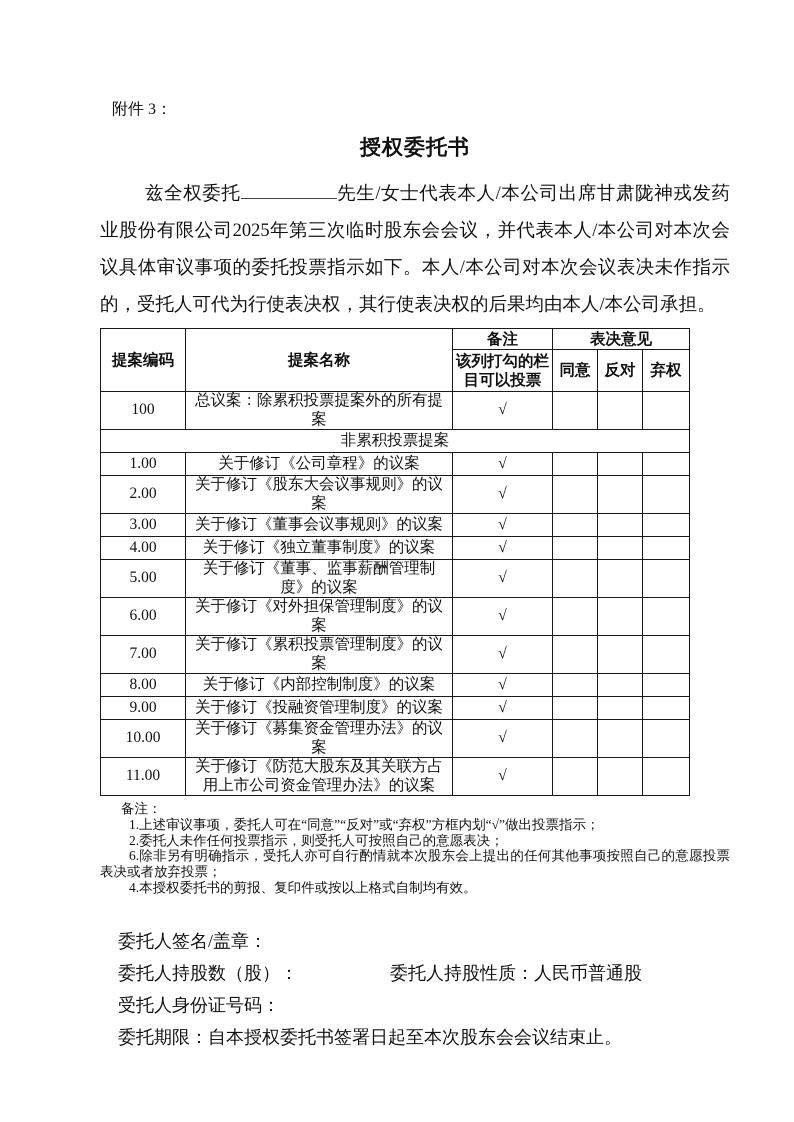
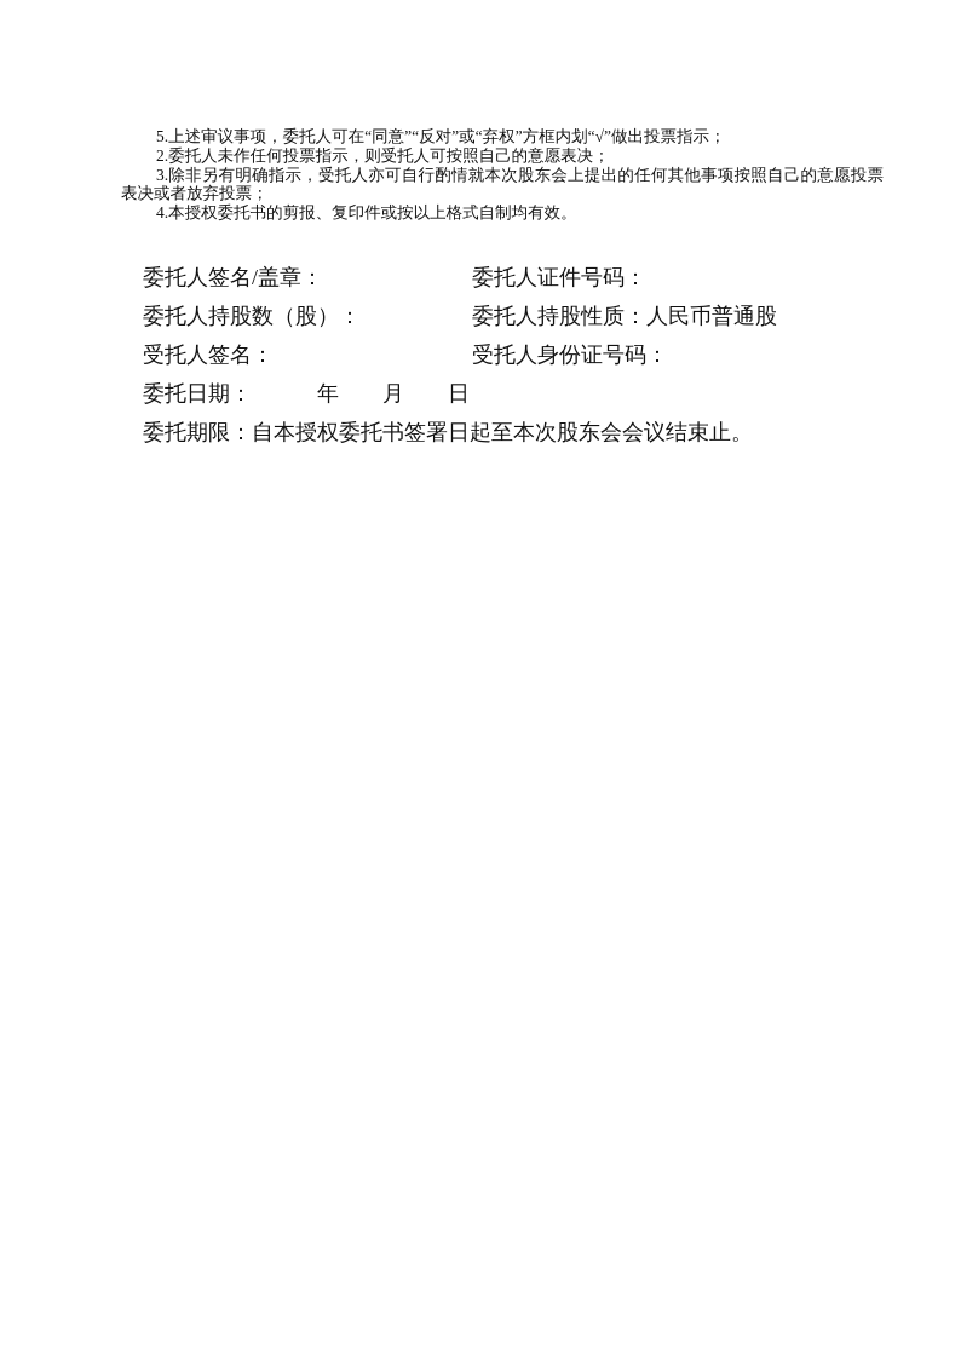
- 附件 3：
- 授权委托书
- 兹全权委托 先生/女士代表本人/本公司出席甘肃陇神戎发药业股份有限公司2025年第三次临时股东会会议，并代表本人/本公司对本次会议具体审议事项的委托投票指示如下。本人/本公司对本次会议表决未作指示的，受托人可代为行使表决权，其行使表决权的后果均由本人/本公司承担。
- 提案编码	提案名称	备注	表决意见
- 该列打勾的栏目可以投票	同意	反对	弃权
- 100	总议案：除累积投票提案外的所有提案	√
- 非累积投票提案
- 1.00	关于修订《公司章程》的议案	√
- 2.00	关于修订《股东大会议事规则》的议案	√
- 3.00	关于修订《董事会议事规则》的议案	√
- 4.00	关于修订《独立董事制度》的议案	√
- 5.00	关于修订《董事、监事薪酬管理制度》的议案	√
- 6.00	关于修订《对外担保管理制度》的议案	√
- 7.00	关于修订《累积投票管理制度》的议案	√
- 8.00	关于修订《内部控制制度》的议案	√
- 9.00	关于修订《投融资管理制度》的议案	√
- 10.00	关于修订《募集资金管理办法》的议案	√
- 11.00	关于修订《防范大股东及其关联方占用上市公司资金管理办法》的议案	√
- 备注：
- 1.上述审议事项，委托人可在“同意”“反对”或“弃权”方框内划“√”做出投票指示；
+ 5.上述审议事项，委托人可在“同意”“反对”或“弃权”方框内划“√”做出投票指示；
  2.委托人未作任何投票指示，则受托人可按照自己的意愿表决；
- 6.除非另有明确指示，受托人亦可自行酌情就本次股东会上提出的任何其他事项按照自己的意愿投票表决或者放弃投票；
+ 3.除非另有明确指示，受托人亦可自行酌情就本次股东会上提出的任何其他事项按照自己的意愿投票表决或者放弃投票；
  4.本授权委托书的剪报、复印件或按以上格式自制均有效。
  委托人签名/盖章：
+ 委托人证件号码：
  委托人持股数（股）：
  委托人持股性质：人民币普通股
+ 受托人签名：
  受托人身份证号码：
+ 委托日期： 年 月 日
  委托期限：自本授权委托书签署日起至本次股东会会议结束止。
